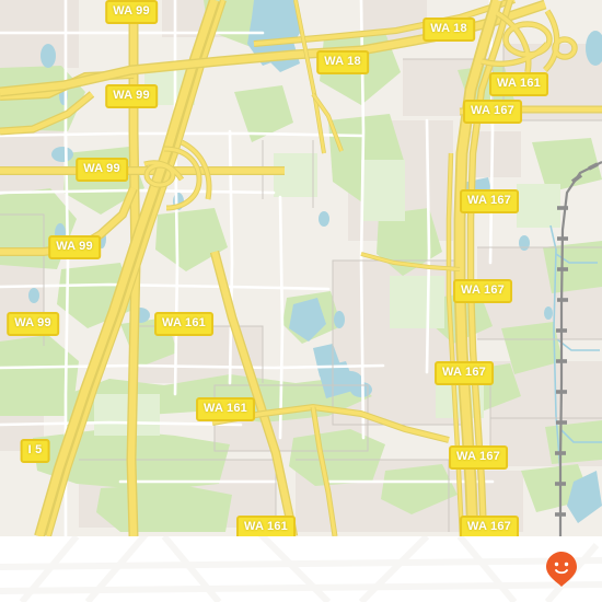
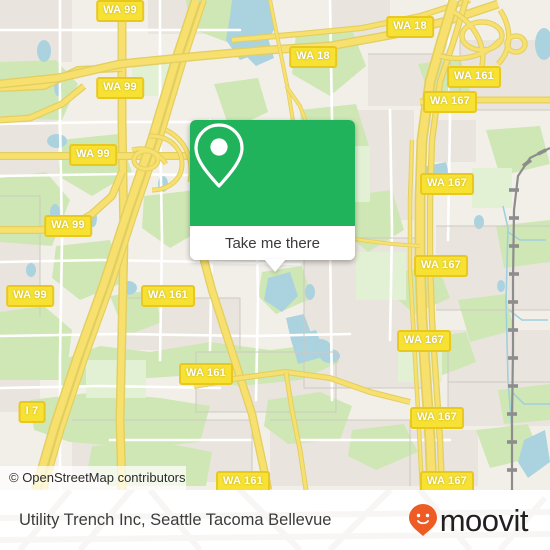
  WA 99
  WA 18
  WA 18
  WA 99
  WA 167
  WA 99
  WA 167
  WA 99
  WA 167
  WA 99
  WA 161
  WA 161
  WA 167
  WA 161
- I 5
+ I 7
  WA 167
  WA 161
  WA 167
+ Take me there
+ © OpenStreetMap contributors
+ Utility Trench Inc, Seattle Tacoma Bellevue
+ moovit
